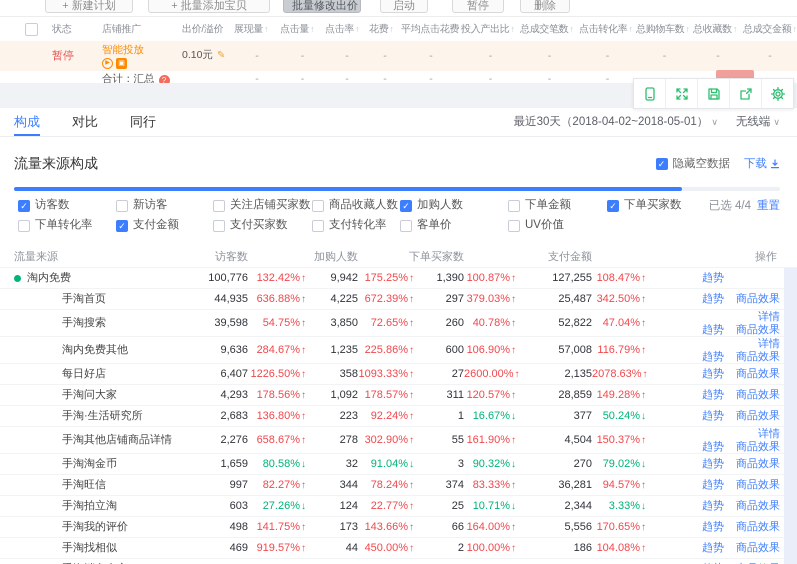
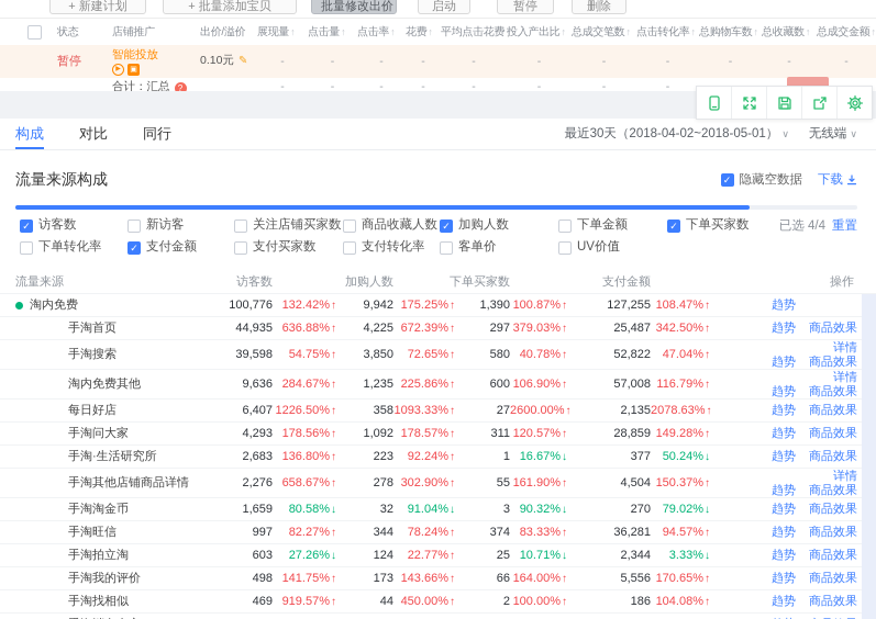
  + 新建计划
  + 批量添加宝贝
  批量修改出价
  启动
  暂停
  删除
  状态
  店铺推广
  出价/溢价
  展现量↑
  点击量↑
  点击率↑
  花费↑
  平均点击花费↑
  投入产出比↑
  总成交笔数↑
  点击转化率↑
  总购物车数↑
  总收藏数↑
  总成交金额↑
  暂停
  智能投放
  0.10元 ✎
  -
  -
  -
  -
  -
  -
  -
  -
  -
  -
  -
  合计：汇总
  ?
  -
  -
  -
  -
  -
  -
  -
  -
  构成
  对比
  同行
  最近30天（2018-04-02~2018-05-01） ∨
  无线端 ∨
  流量来源构成
  ✓
  隐藏空数据
  下载
  已选 4/4
  重置
  ✓
  访客数
  新访客
  关注店铺买家数
  商品收藏人数
  ✓
  加购人数
  下单金额
  ✓
  下单买家数
  下单转化率
  ✓
  支付金额
  支付买家数
  支付转化率
  客单价
  UV价值
  流量来源
  访客数
  加购人数
  下单买家数
  支付金额
  操作
  淘内免费
  100,776
  132.42%↑
  9,942
  175.25%↑
  1,390
  100.87%↑
  127,255
  108.47%↑
  趋势
  手淘首页
  44,935
  636.88%↑
  4,225
  672.39%↑
  297
  379.03%↑
  25,487
  342.50%↑
  趋势
  商品效果
  手淘搜索
  39,598
  54.75%↑
  3,850
  72.65%↑
- 260
+ 580
  40.78%↑
  52,822
  47.04%↑
  详情
  趋势
  商品效果
  淘内免费其他
  9,636
  284.67%↑
  1,235
  225.86%↑
  600
  106.90%↑
  57,008
  116.79%↑
  详情
  趋势
  商品效果
  每日好店
  6,407
  1226.50%↑
  358
  1093.33%↑
  27
  2600.00%↑
  2,135
  2078.63%↑
  趋势
  商品效果
  手淘问大家
  4,293
  178.56%↑
  1,092
  178.57%↑
  311
  120.57%↑
  28,859
  149.28%↑
  趋势
  商品效果
  手淘·生活研究所
  2,683
  136.80%↑
  223
  92.24%↑
  1
  16.67%↓
  377
  50.24%↓
  趋势
  商品效果
  手淘其他店铺商品详情
  2,276
  658.67%↑
  278
  302.90%↑
  55
  161.90%↑
  4,504
  150.37%↑
  详情
  趋势
  商品效果
  手淘淘金币
  1,659
  80.58%↓
  32
  91.04%↓
  3
  90.32%↓
  270
  79.02%↓
  趋势
  商品效果
  手淘旺信
  997
  82.27%↑
  344
  78.24%↑
  374
  83.33%↑
  36,281
  94.57%↑
  趋势
  商品效果
  手淘拍立淘
  603
  27.26%↓
  124
  22.77%↑
  25
  10.71%↓
  2,344
  3.33%↓
  趋势
  商品效果
  手淘我的评价
  498
  141.75%↑
  173
  143.66%↑
  66
  164.00%↑
  5,556
  170.65%↑
  趋势
  商品效果
  手淘找相似
  469
  919.57%↑
  44
  450.00%↑
  2
  100.00%↑
  186
  104.08%↑
  趋势
  商品效果
